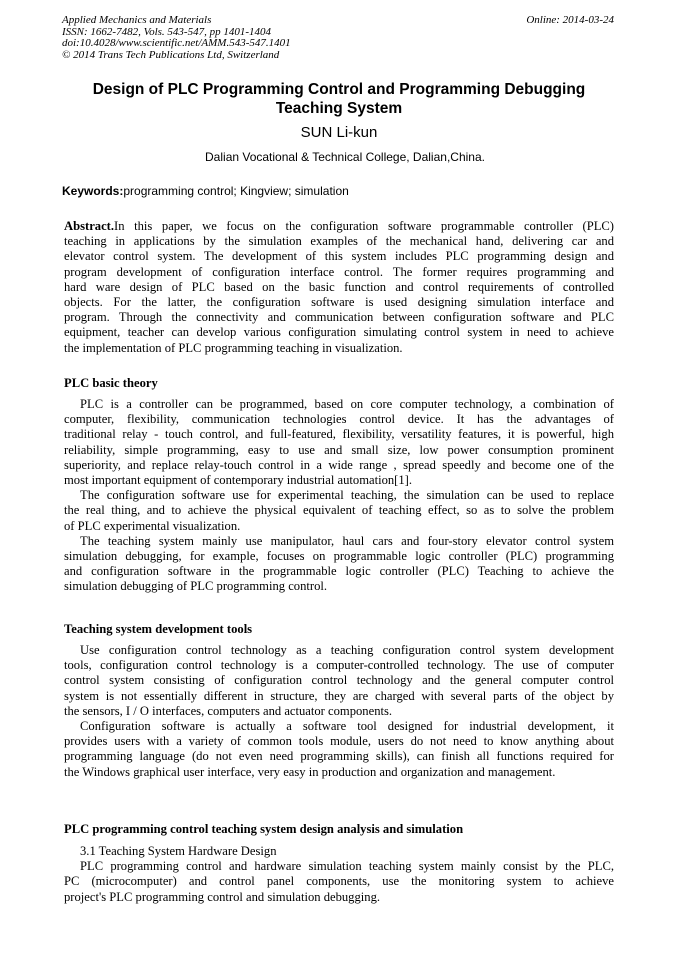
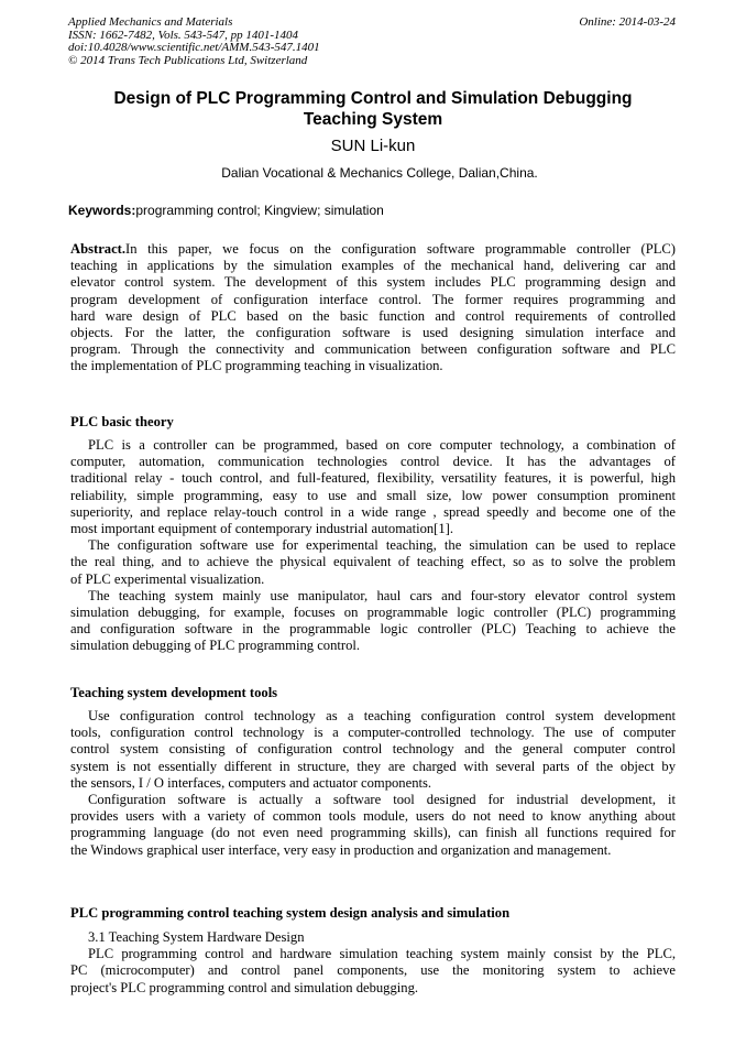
  Applied Mechanics and Materials
  ISSN: 1662-7482, Vols. 543-547, pp 1401-1404
  doi:10.4028/www.scientific.net/AMM.543-547.1401
  © 2014 Trans Tech Publications Ltd, Switzerland
  Online: 2014-03-24
- Design of PLC Programming Control and Programming Debugging
+ Design of PLC Programming Control and Simulation Debugging
  Teaching System
  SUN Li-kun
- Dalian Vocational & Technical College, Dalian,China.
+ Dalian Vocational & Mechanics College, Dalian,China.
  Keywords:programming control; Kingview; simulation
  Abstract.In this paper, we focus on the configuration software programmable controller (PLC)
  teaching in applications by the simulation examples of the mechanical hand, delivering car and
  elevator control system. The development of this system includes PLC programming design and
  program development of configuration interface control. The former requires programming and
  hard ware design of PLC based on the basic function and control requirements of controlled
  objects. For the latter, the configuration software is used designing simulation interface and
  program. Through the connectivity and communication between configuration software and PLC
- equipment, teacher can develop various configuration simulating control system in need to achieve
  the implementation of PLC programming teaching in visualization.
  PLC basic theory
  PLC is a controller can be programmed, based on core computer technology, a combination of
- computer, flexibility, communication technologies control device. It has the advantages of
+ computer, automation, communication technologies control device. It has the advantages of
  traditional relay - touch control, and full-featured, flexibility, versatility features, it is powerful, high
  reliability, simple programming, easy to use and small size, low power consumption prominent
  superiority, and replace relay-touch control in a wide range , spread speedly and become one of the
  most important equipment of contemporary industrial automation[1].
  The configuration software use for experimental teaching, the simulation can be used to replace
  the real thing, and to achieve the physical equivalent of teaching effect, so as to solve the problem
  of PLC experimental visualization.
  The teaching system mainly use manipulator, haul cars and four-story elevator control system
  simulation debugging, for example, focuses on programmable logic controller (PLC) programming
  and configuration software in the programmable logic controller (PLC) Teaching to achieve the
  simulation debugging of PLC programming control.
  Teaching system development tools
  Use configuration control technology as a teaching configuration control system development
  tools, configuration control technology is a computer-controlled technology. The use of computer
  control system consisting of configuration control technology and the general computer control
  system is not essentially different in structure, they are charged with several parts of the object by
  the sensors, I / O interfaces, computers and actuator components.
  Configuration software is actually a software tool designed for industrial development, it
  provides users with a variety of common tools module, users do not need to know anything about
  programming language (do not even need programming skills), can finish all functions required for
  the Windows graphical user interface, very easy in production and organization and management.
  PLC programming control teaching system design analysis and simulation
  3.1 Teaching System Hardware Design
  PLC programming control and hardware simulation teaching system mainly consist by the PLC,
  PC (microcomputer) and control panel components, use the monitoring system to achieve
  project's PLC programming control and simulation debugging.
